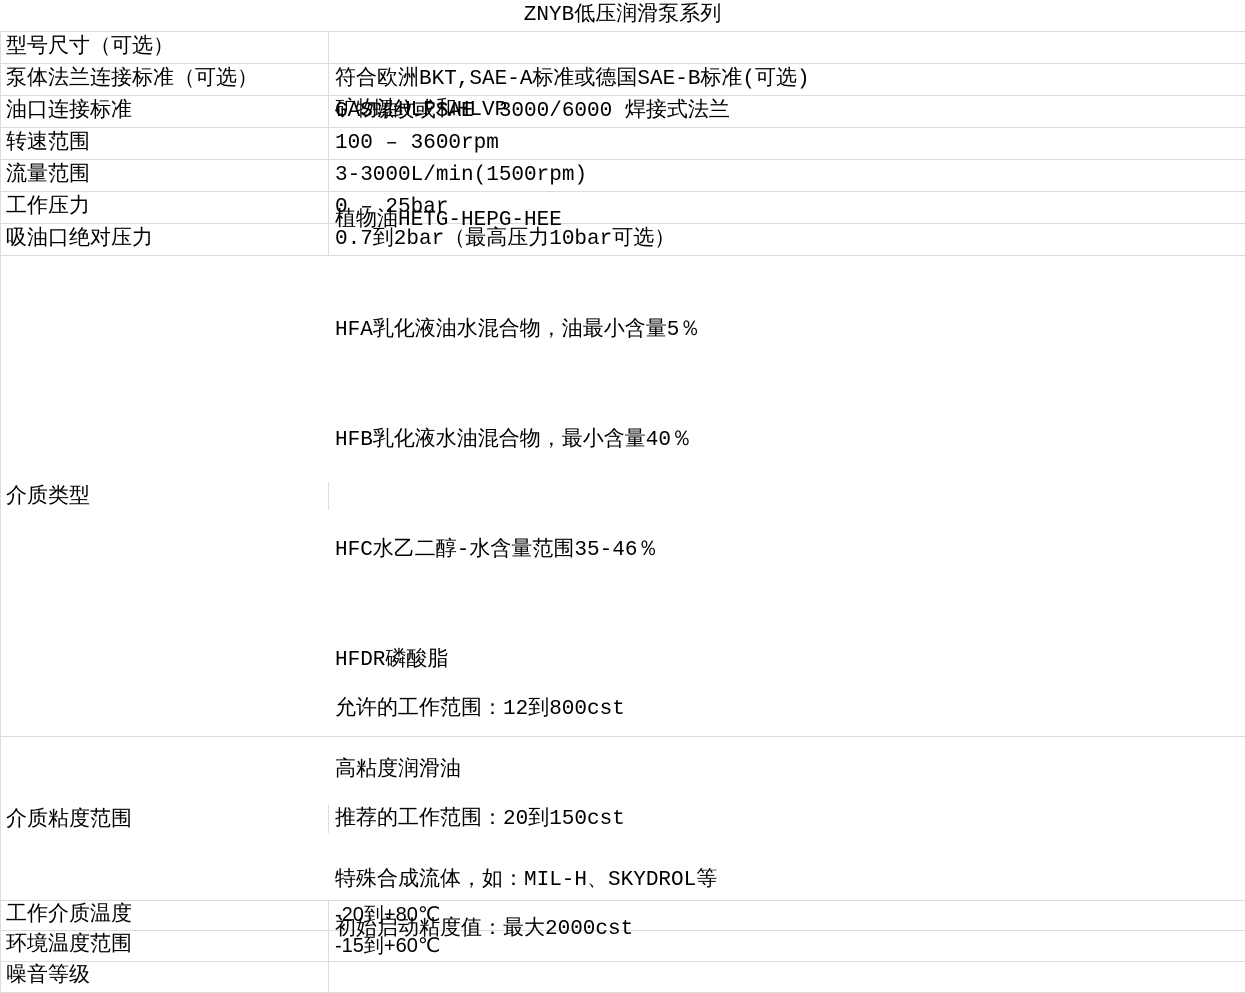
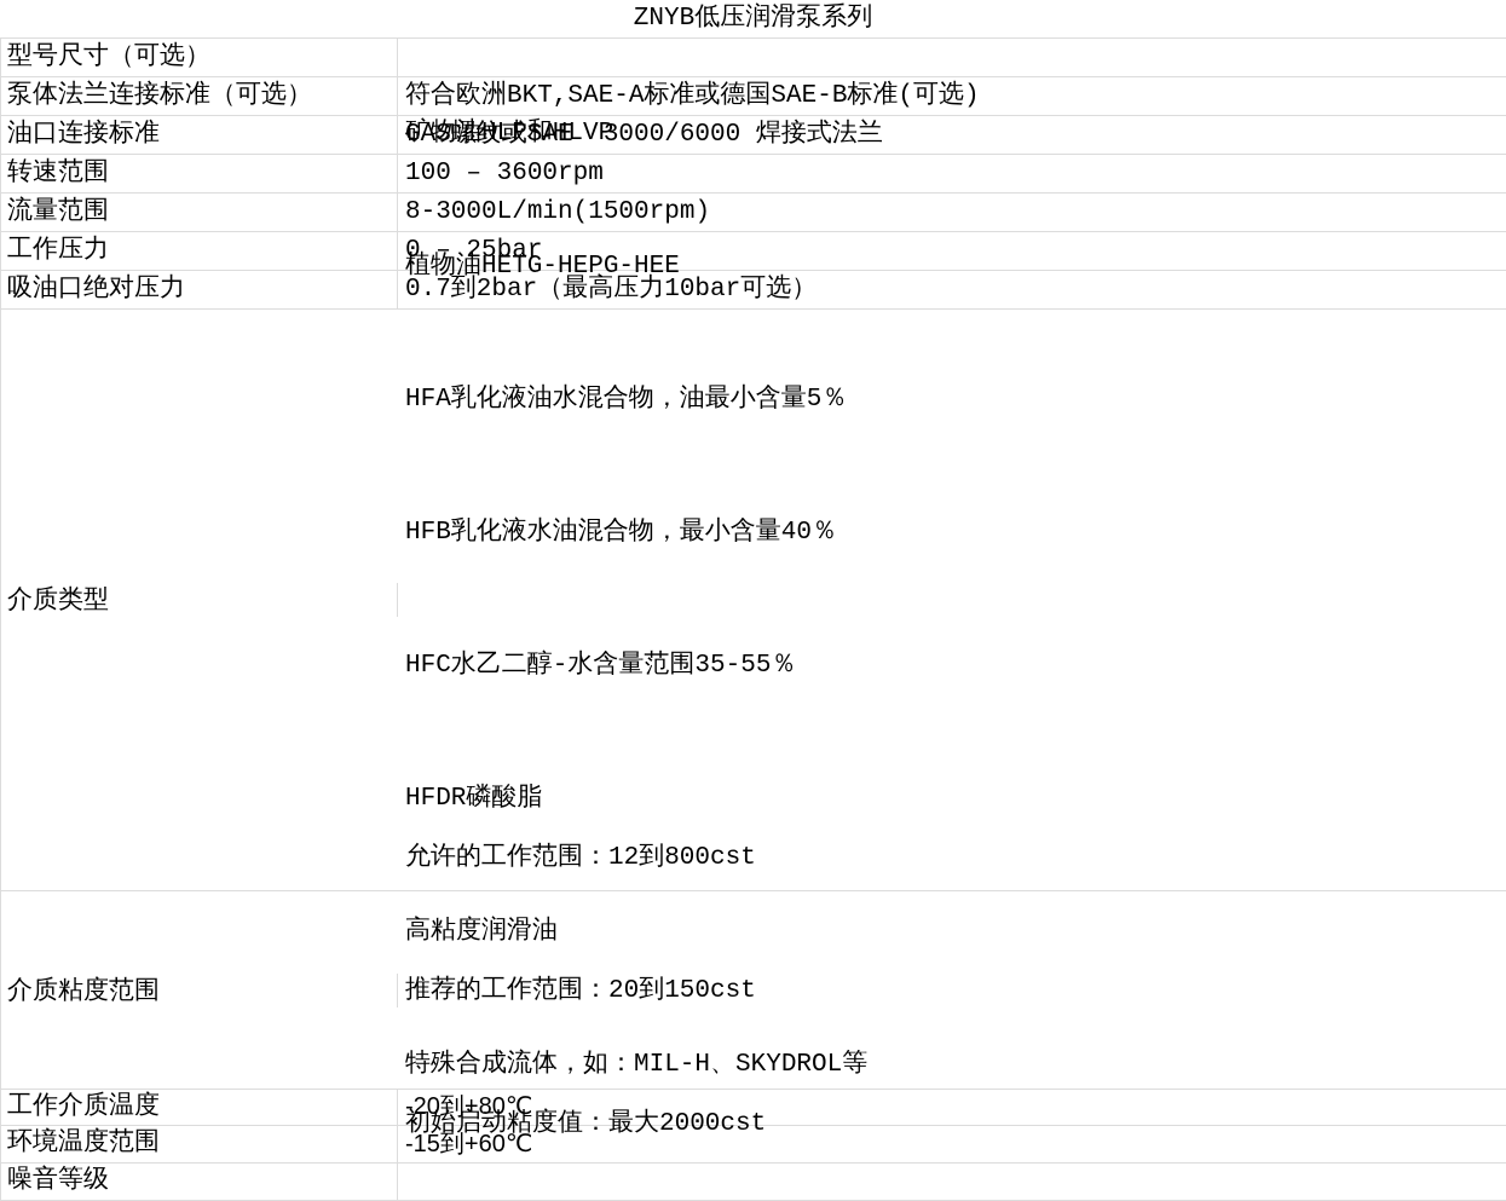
  ZNYB低压润滑泵系列
  型号尺寸（可选）
  泵体法兰连接标准（可选）
  符合欧洲BKT,SAE-A标准或德国SAE-B标准(可选)
  油口连接标准
  GAS螺纹或SAE 3000/6000 焊接式法兰
  转速范围
  100 – 3600rpm
  流量范围
- 3-3000L/min(1500rpm)
+ 8-3000L/min(1500rpm)
  工作压力
  0 – 25bar
  吸油口绝对压力
  0.7到2bar（最高压力10bar可选）
  介质类型
  矿物油HLP和HLVP
  植物油HETG-HEPG-HEE
  HFA乳化液油水混合物，油最小含量5％
  HFB乳化液水油混合物，最小含量40％
- HFC水乙二醇-水含量范围35-46％
+ HFC水乙二醇-水含量范围35-55％
  HFDR磷酸脂
  高粘度润滑油
  特殊合成流体，如：MIL-H、SKYDROL等
  介质粘度范围
  允许的工作范围：12到800cst
  推荐的工作范围：20到150cst
  初始启动粘度值：最大2000cst
  工作介质温度
  -20到+80℃
  环境温度范围
  -15到+60℃
  噪音等级
